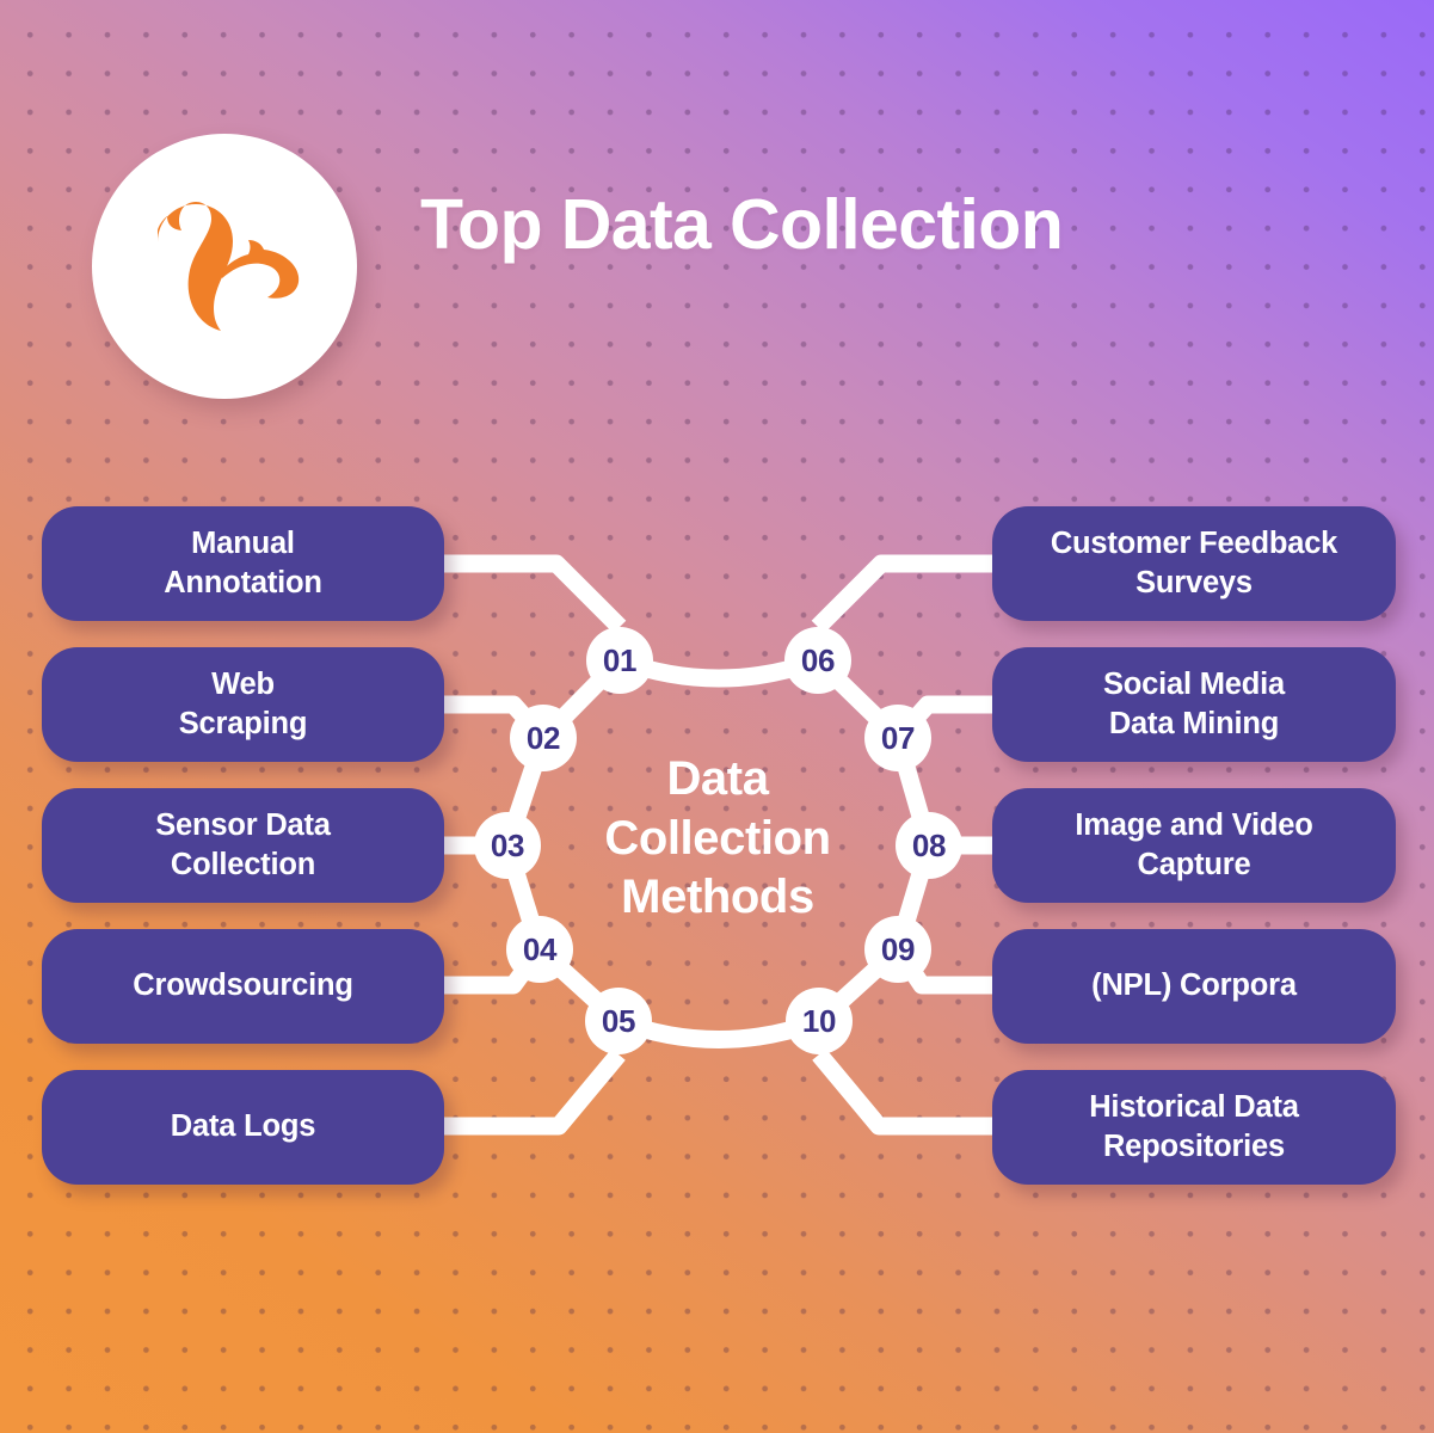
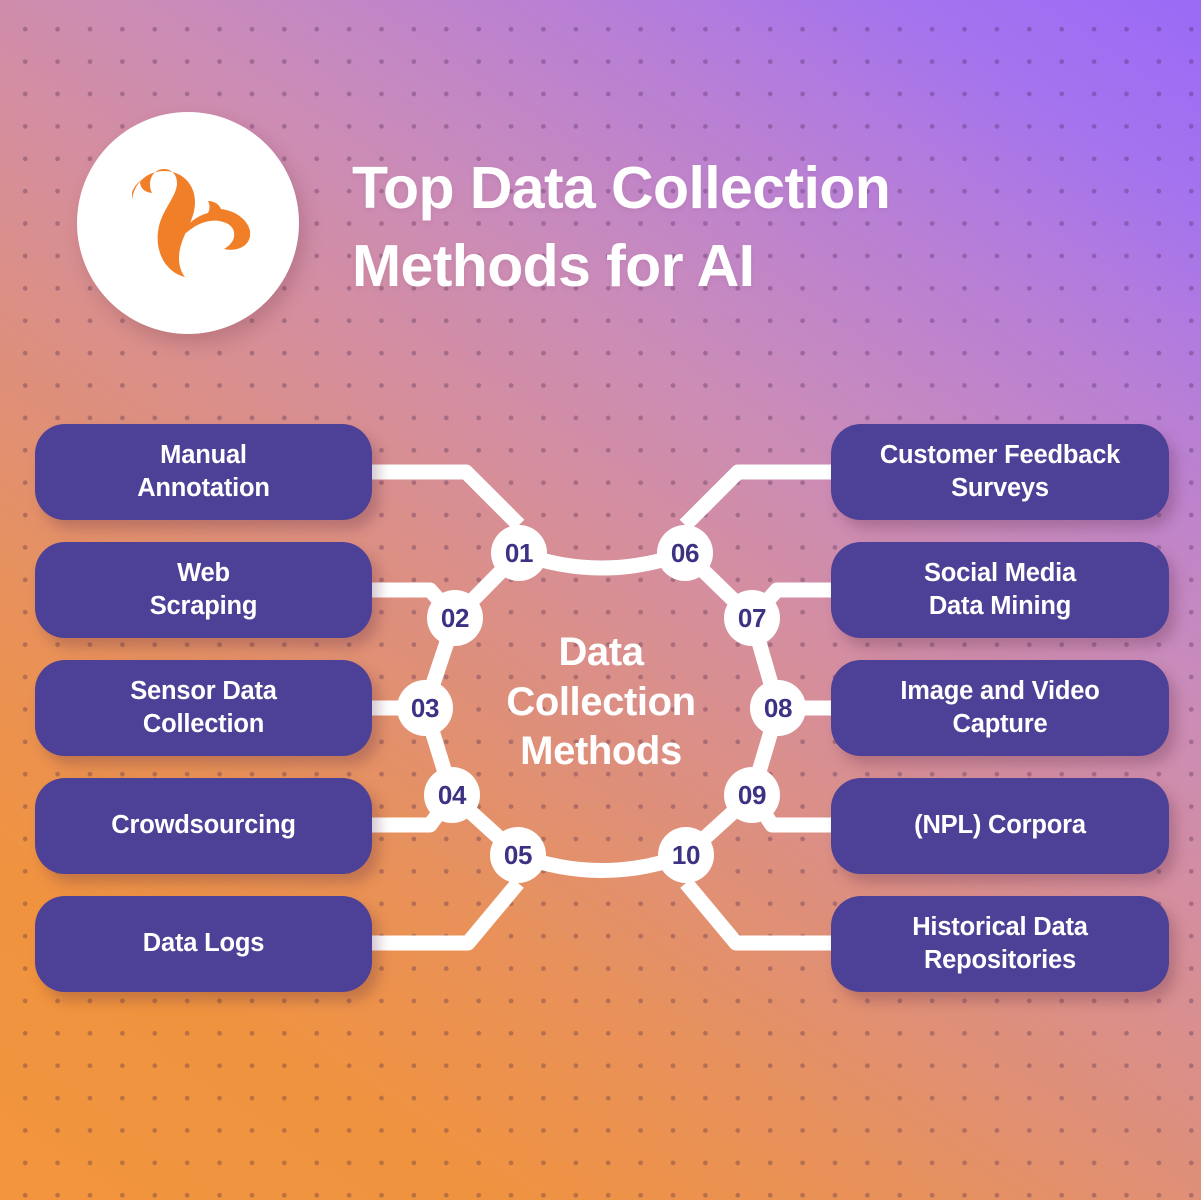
  Top Data Collection
+ Methods for AI
  Manual
  Annotation
  Web
  Scraping
  Sensor Data
  Collection
  Crowdsourcing
  Data Logs
  Customer Feedback
  Surveys
  Social Media
  Data Mining
  Image and Video
  Capture
  (NPL) Corpora
  Historical Data
  Repositories
  Data
  Collection
  Methods
  01
  02
  03
  04
  05
  06
  07
  08
  09
  10
